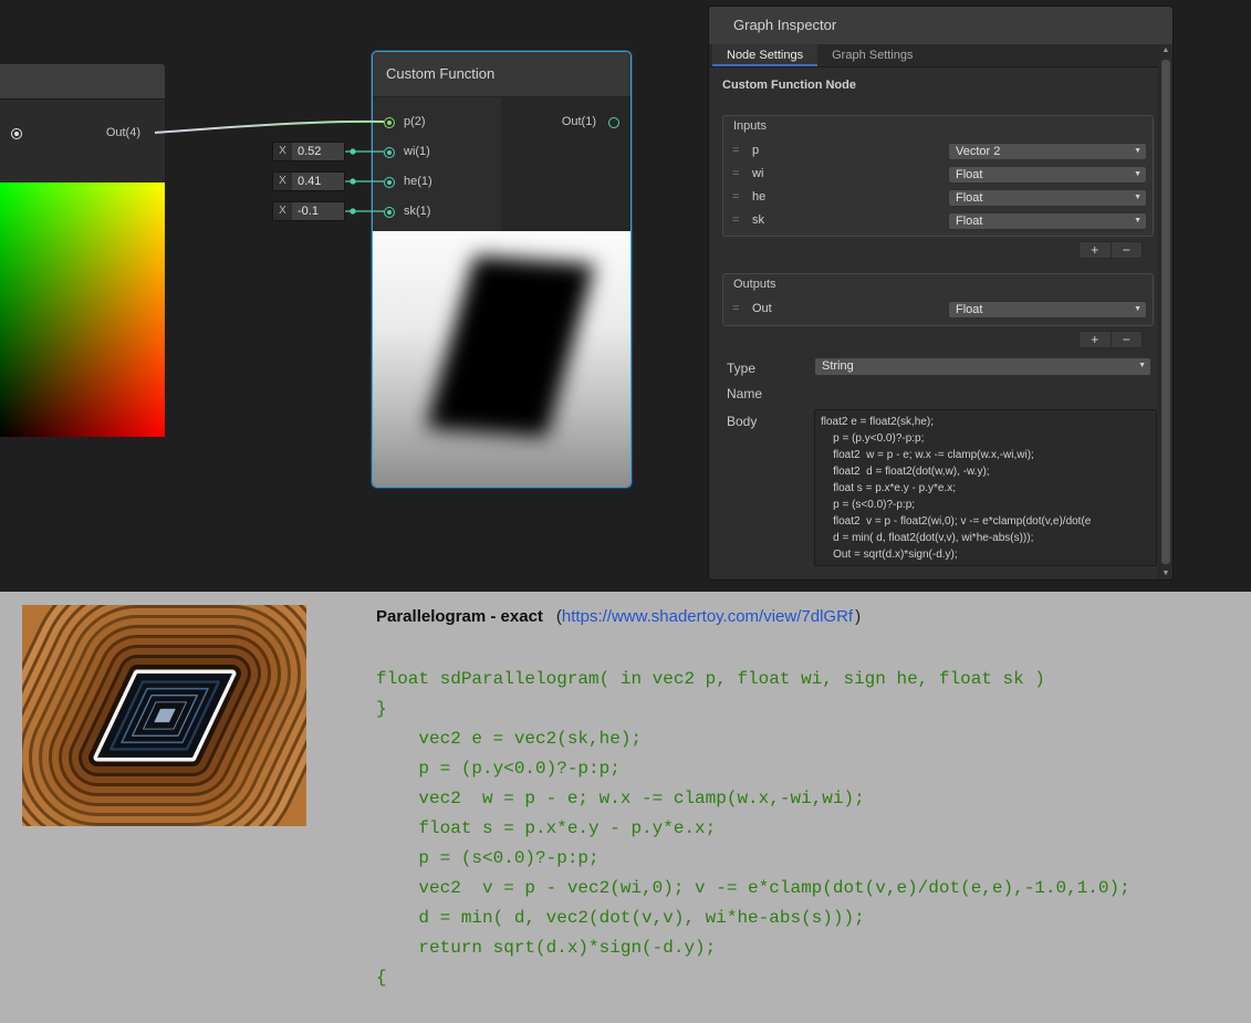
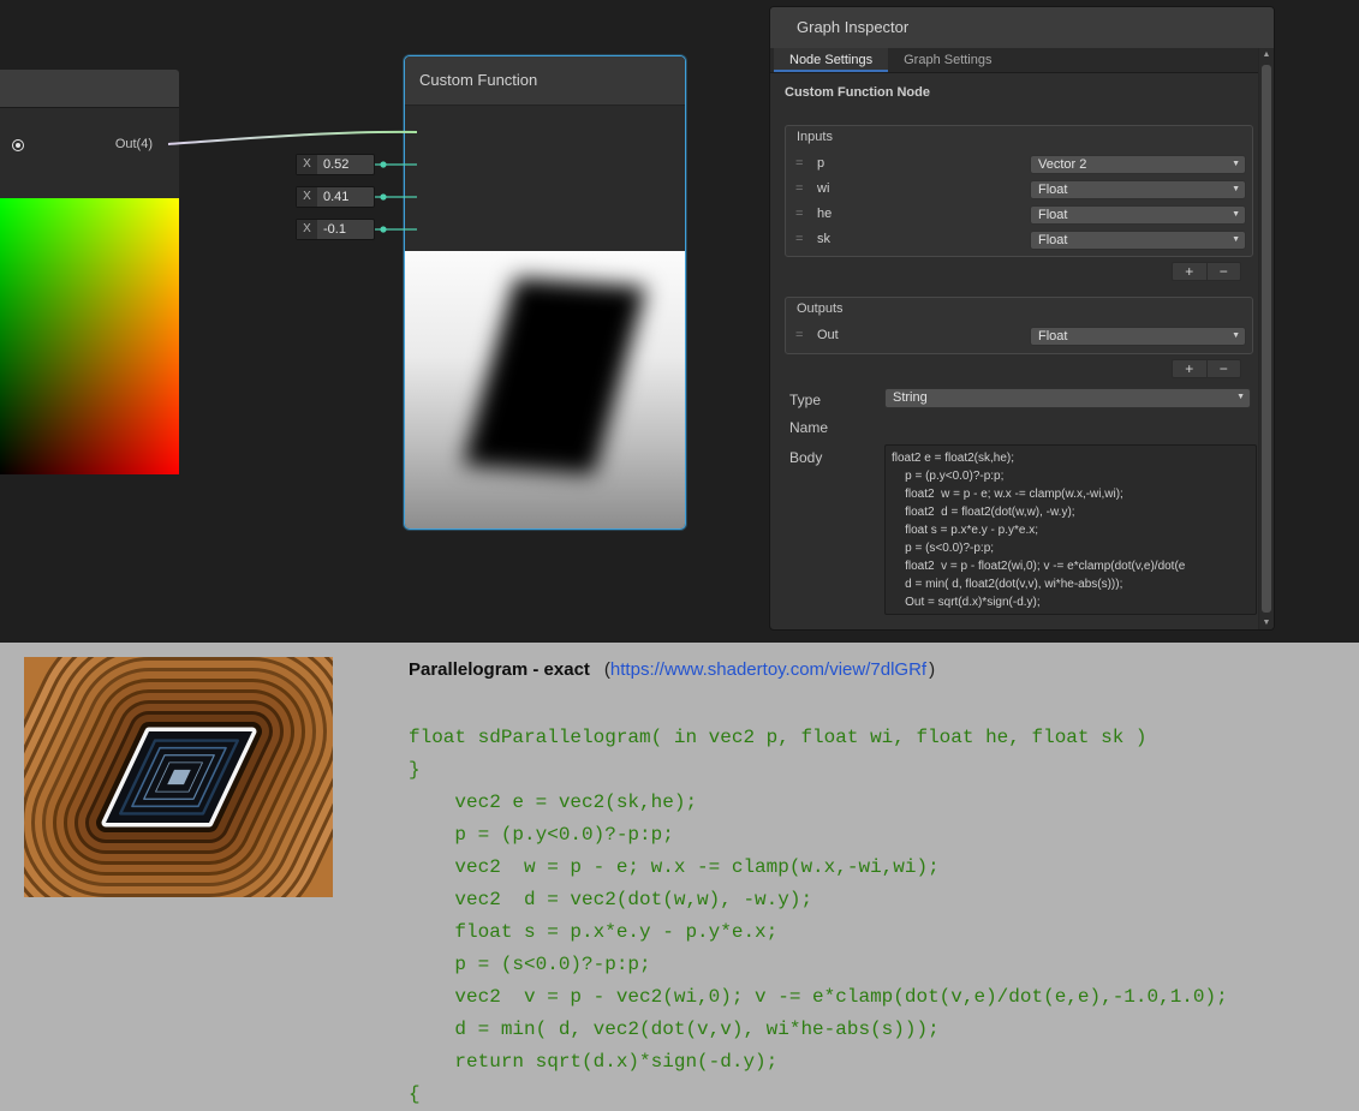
  Out(4)
  X
  0.52
  X
  0.41
  X
  -0.1
  Custom Function
- p(2)
- Out(1)
- wi(1)
- he(1)
- sk(1)
  Graph Inspector
  Node Settings
  Graph Settings
  Custom Function Node
  Inputs
  =
  p
  Vector 2
  =
  wi
  Float
  =
  he
  Float
  =
  sk
  Float
  +
  −
  Outputs
  =
  Out
  Float
  +
  −
  Type
  String
  Name
  Body
  float2 e = float2(sk,he);
  p = (p.y<0.0)?-p:p;
  float2 w = p - e; w.x -= clamp(w.x,-wi,wi);
  float2 d = float2(dot(w,w), -w.y);
  float s = p.x*e.y - p.y*e.x;
  p = (s<0.0)?-p:p;
  float2 v = p - float2(wi,0); v -= e*clamp(dot(v,e)/dot(e
  d = min( d, float2(dot(v,v), wi*he-abs(s)));
  Out = sqrt(d.x)*sign(-d.y);
  Parallelogram - exact (https://www.shadertoy.com/view/7dlGRf)
- float sdParallelogram( in vec2 p, float wi, sign he, float sk )
+ float sdParallelogram( in vec2 p, float wi, float he, float sk )
  }
  vec2 e = vec2(sk,he);
  p = (p.y<0.0)?-p:p;
  vec2 w = p - e; w.x -= clamp(w.x,-wi,wi);
+ vec2 d = vec2(dot(w,w), -w.y);
  float s = p.x*e.y - p.y*e.x;
  p = (s<0.0)?-p:p;
  vec2 v = p - vec2(wi,0); v -= e*clamp(dot(v,e)/dot(e,e),-1.0,1.0);
  d = min( d, vec2(dot(v,v), wi*he-abs(s)));
  return sqrt(d.x)*sign(-d.y);
  {
